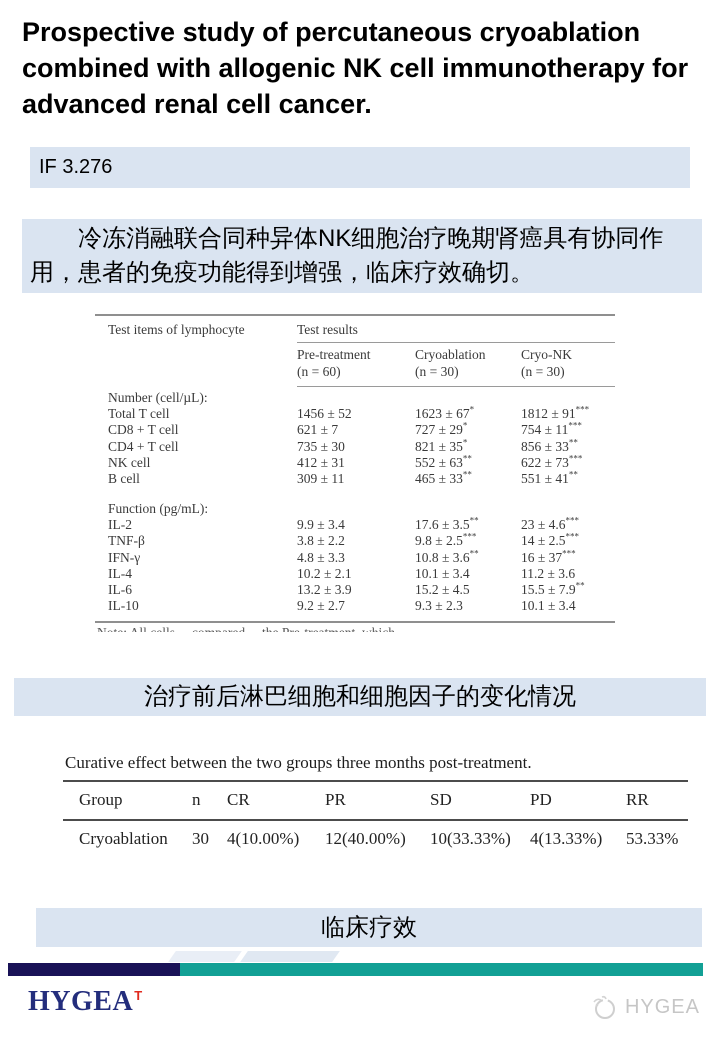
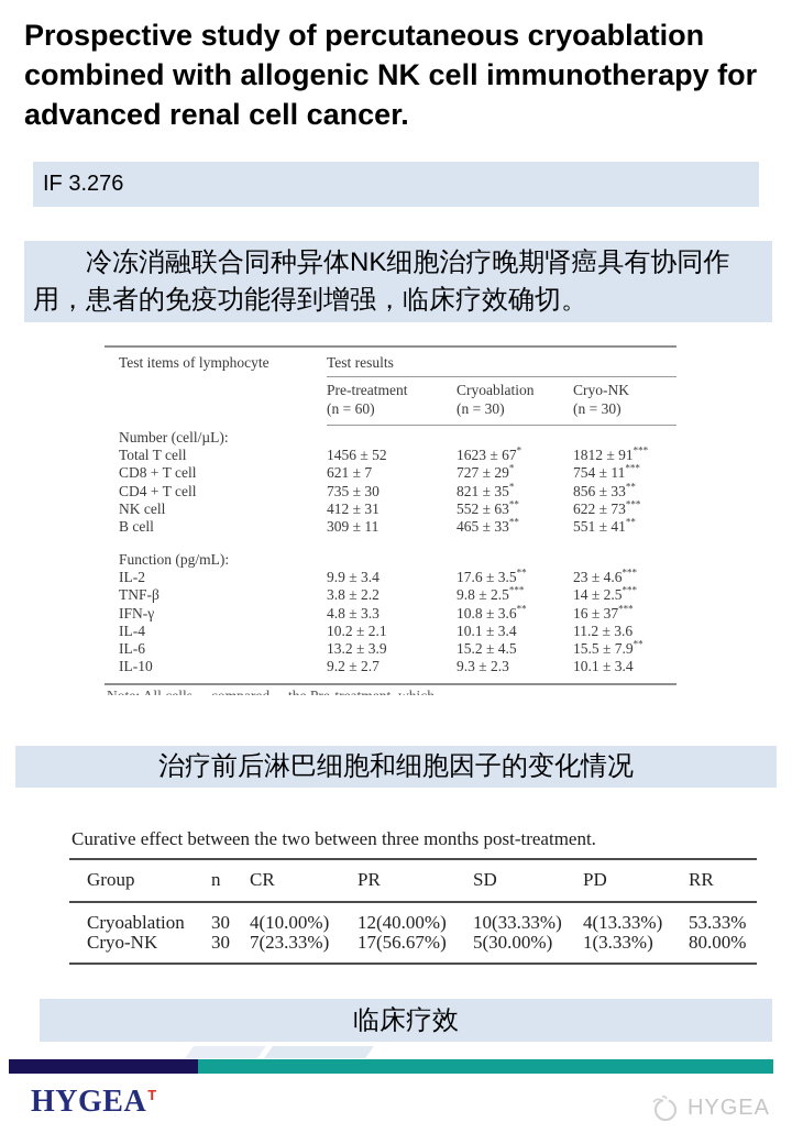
  Prospective study of percutaneous cryoablation combined with allogenic NK cell immunotherapy for advanced renal cell cancer.
  IF 3.276
  冷冻消融联合同种异体NK细胞治疗晚期肾癌具有协同作用，患者的免疫功能得到增强，临床疗效确切。
  Test items of lymphocyte	Test results
  Pre-treatment(n = 60)	Cryoablation(n = 30)	Cryo-NK(n = 30)
  Number (cell/µL):
  Total T cell	1456 ± 52	1623 ± 67*	1812 ± 91***
  CD8 + T cell	621 ± 7	727 ± 29*	754 ± 11***
  CD4 + T cell	735 ± 30	821 ± 35*	856 ± 33**
  NK cell	412 ± 31	552 ± 63**	622 ± 73***
  B cell	309 ± 11	465 ± 33**	551 ± 41**
  Function (pg/mL):
  IL-2	9.9 ± 3.4	17.6 ± 3.5**	23 ± 4.6***
  TNF-β	3.8 ± 2.2	9.8 ± 2.5***	14 ± 2.5***
  IFN-γ	4.8 ± 3.3	10.8 ± 3.6**	16 ± 37***
  IL-4	10.2 ± 2.1	10.1 ± 3.4	11.2 ± 3.6
  IL-6	13.2 ± 3.9	15.2 ± 4.5	15.5 ± 7.9**
  IL-10	9.2 ± 2.7	9.3 ± 2.3	10.1 ± 3.4
  治疗前后淋巴细胞和细胞因子的变化情况
- Curative effect between the two groups three months post-treatment.
+ Curative effect between the two between three months post-treatment.
  Group	n	CR	PR	SD	PD	RR
  Cryoablation	30	4(10.00%)	12(40.00%)	10(33.33%)	4(13.33%)	53.33%
+ Cryo-NK	30	7(23.33%)	17(56.67%)	5(30.00%)	1(3.33%)	80.00%
  临床疗效
  HYGEAT
  HYGEA
